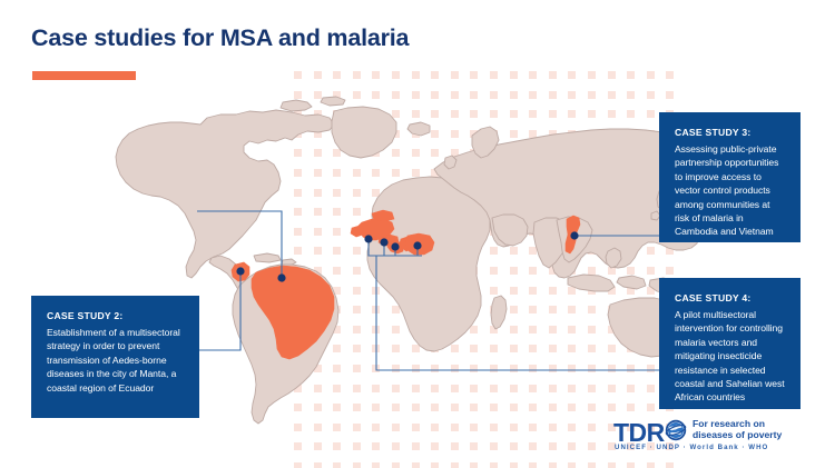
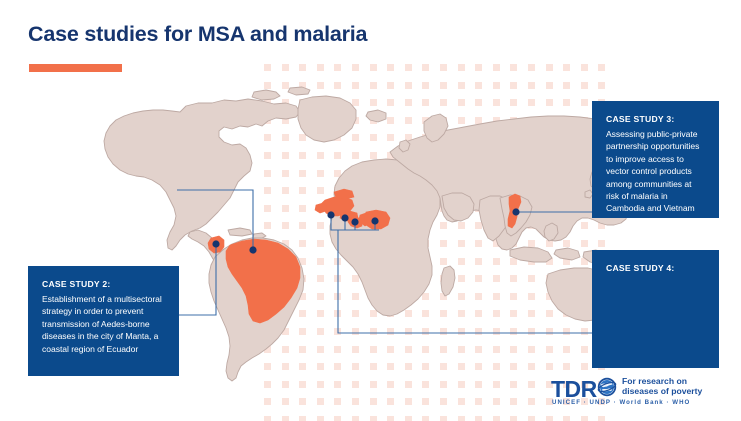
  Case studies for MSA and malaria
  CASE STUDY 2:
  Establishment of a multisectoral strategy in order to prevent transmission of Aedes-borne diseases in the city of Manta, a coastal region of Ecuador
  CASE STUDY 3:
  Assessing public-private partnership opportunities to improve access to vector control products among communities at risk of malaria in Cambodia and Vietnam
  CASE STUDY 4:
- A pilot multisectoral intervention for controlling malaria vectors and mitigating insecticide resistance in selected coastal and Sahelian west African countries
  TDR
  For research on
  diseases of poverty
